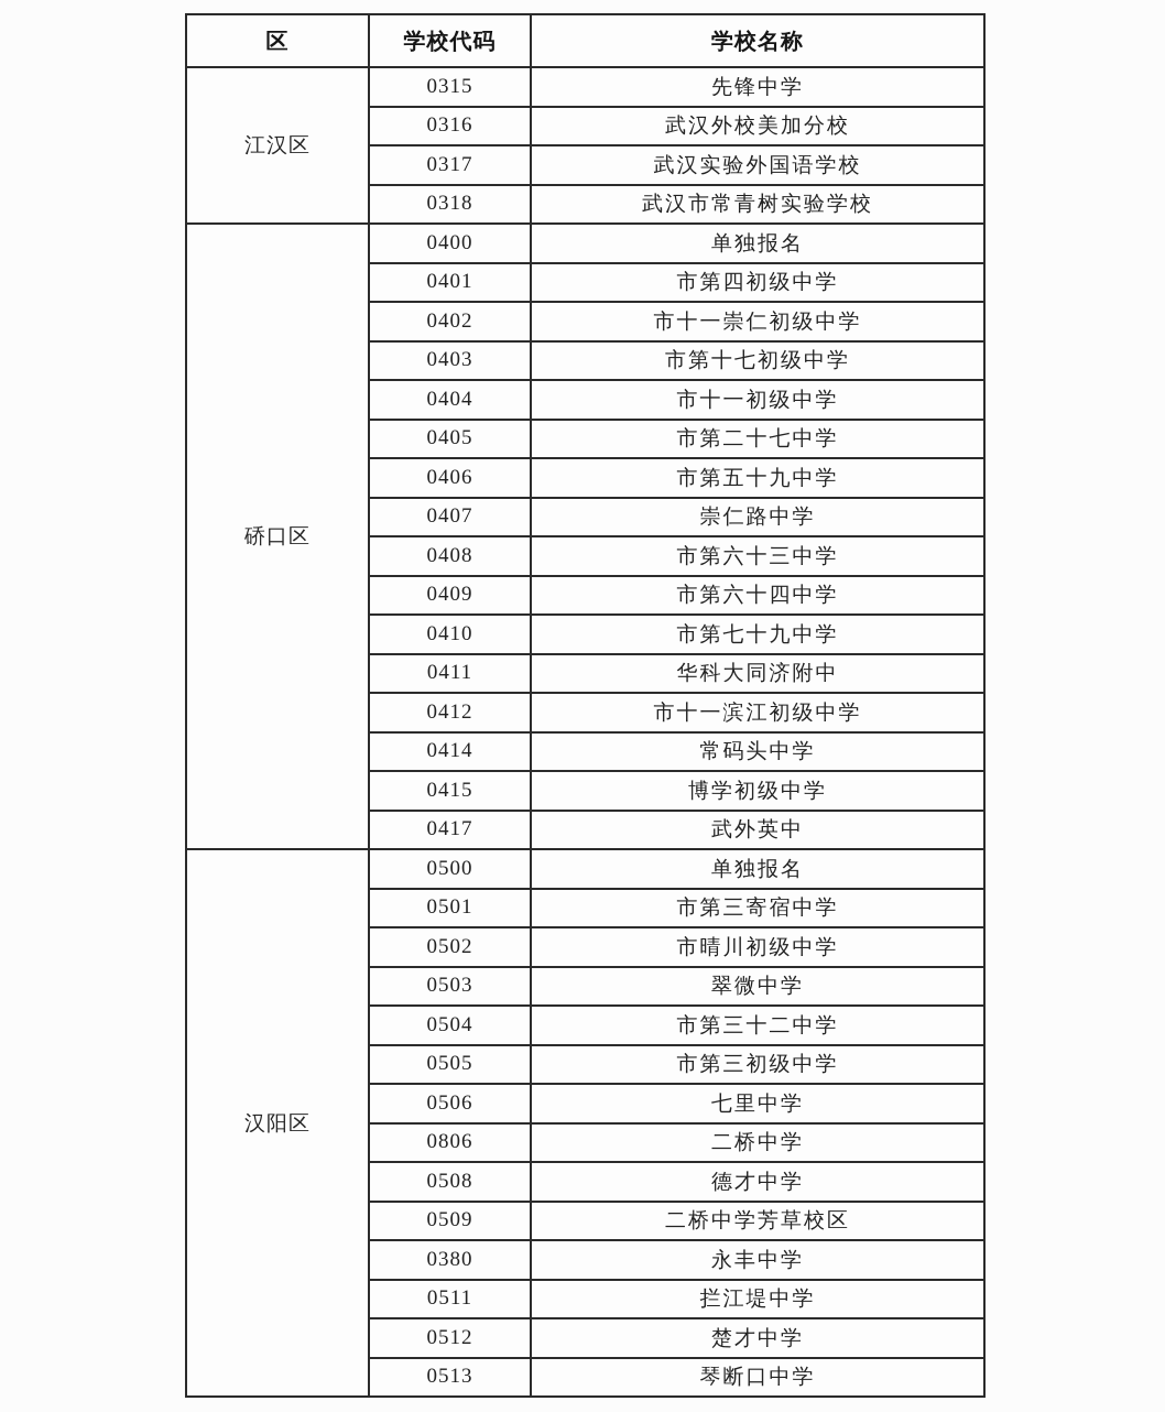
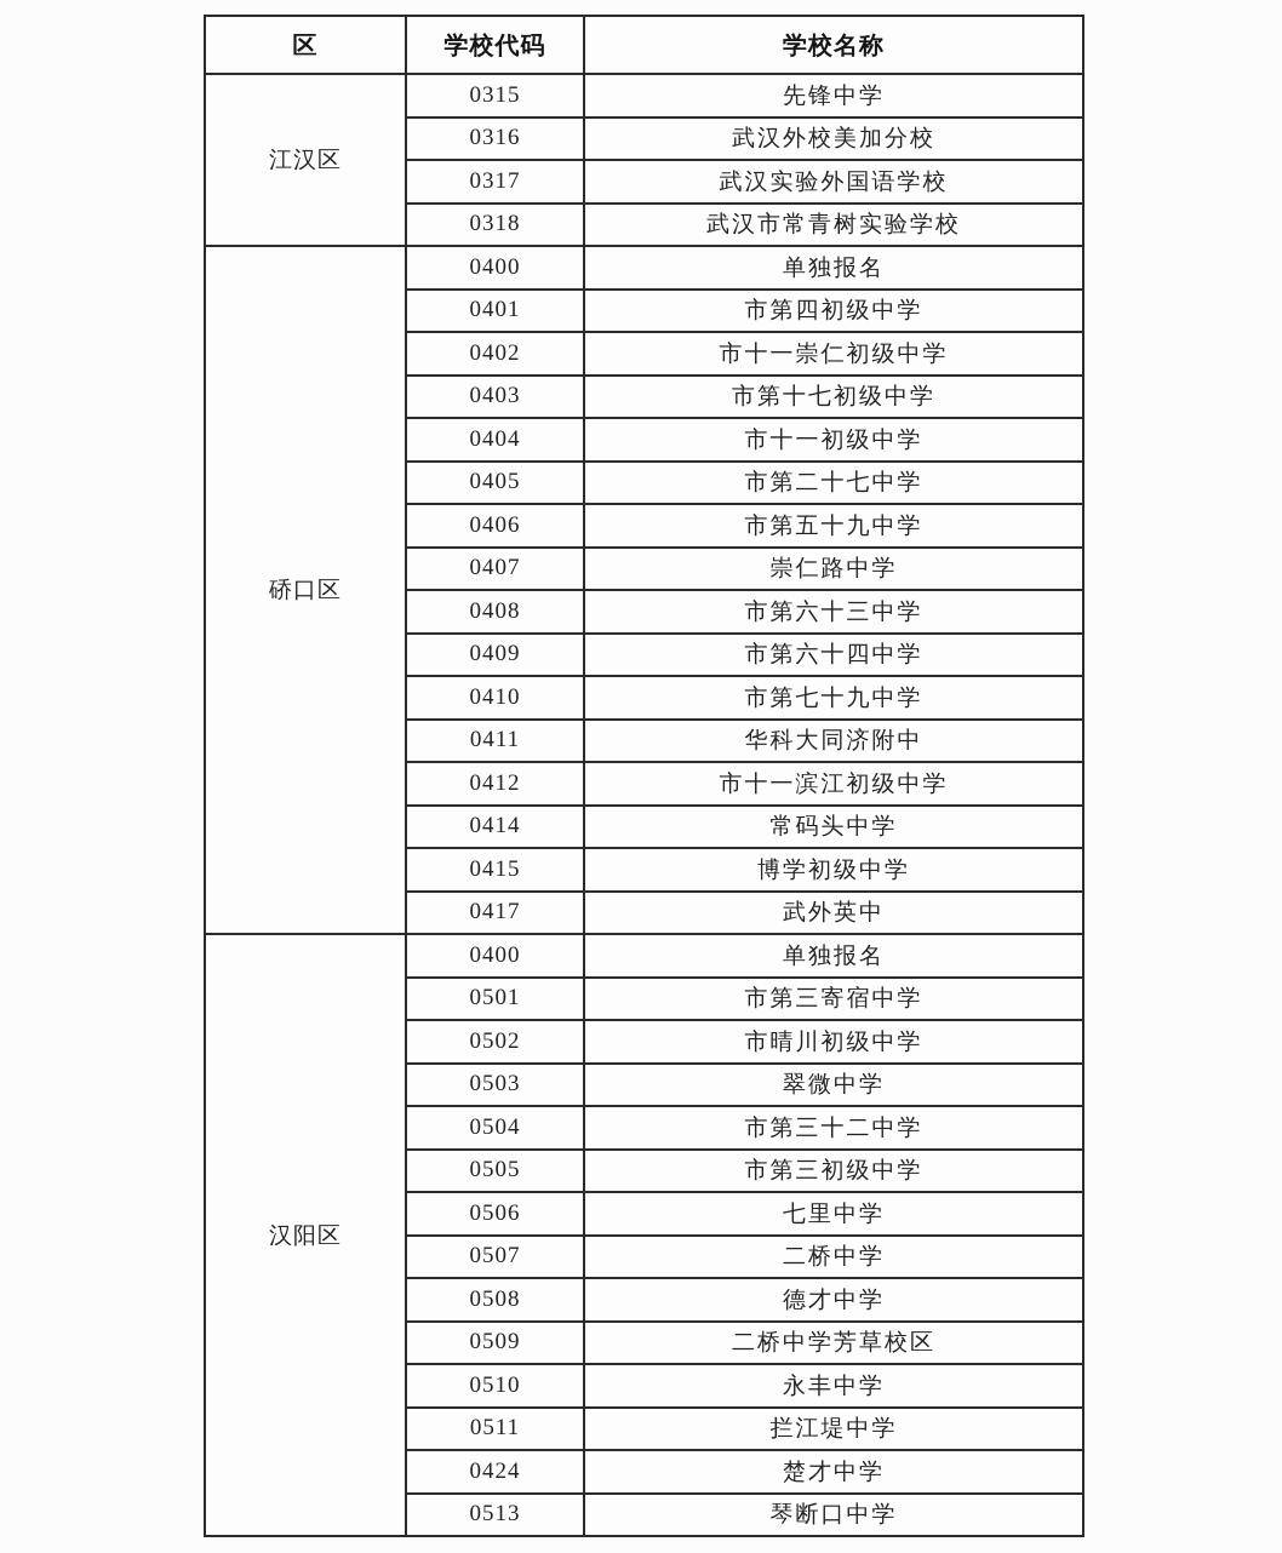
  区	学校代码	学校名称
  江汉区	0315	先锋中学
  0316	武汉外校美加分校
  0317	武汉实验外国语学校
  0318	武汉市常青树实验学校
  硚口区	0400	单独报名
  0401	市第四初级中学
  0402	市十一崇仁初级中学
  0403	市第十七初级中学
  0404	市十一初级中学
  0405	市第二十七中学
  0406	市第五十九中学
  0407	崇仁路中学
  0408	市第六十三中学
  0409	市第六十四中学
  0410	市第七十九中学
  0411	华科大同济附中
  0412	市十一滨江初级中学
  0414	常码头中学
  0415	博学初级中学
  0417	武外英中
- 汉阳区	0500	单独报名
+ 汉阳区	0400	单独报名
  0501	市第三寄宿中学
  0502	市晴川初级中学
  0503	翠微中学
  0504	市第三十二中学
  0505	市第三初级中学
  0506	七里中学
- 0806	二桥中学
+ 0507	二桥中学
  0508	德才中学
  0509	二桥中学芳草校区
- 0380	永丰中学
+ 0510	永丰中学
  0511	拦江堤中学
- 0512	楚才中学
+ 0424	楚才中学
  0513	琴断口中学
